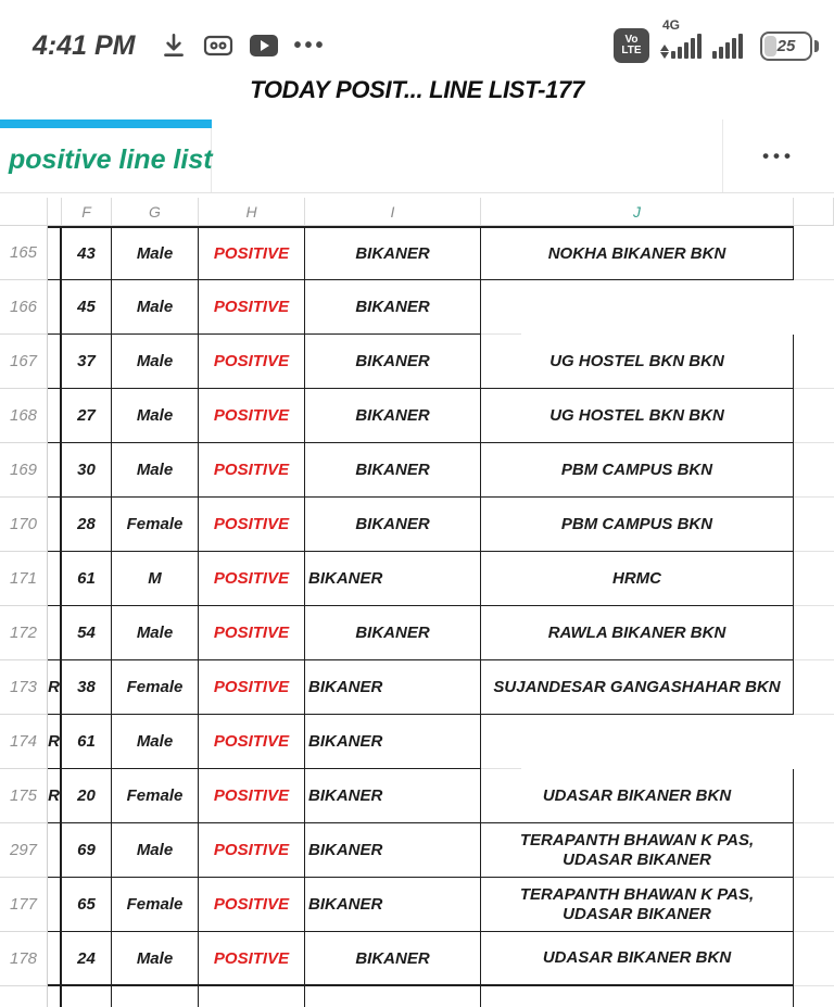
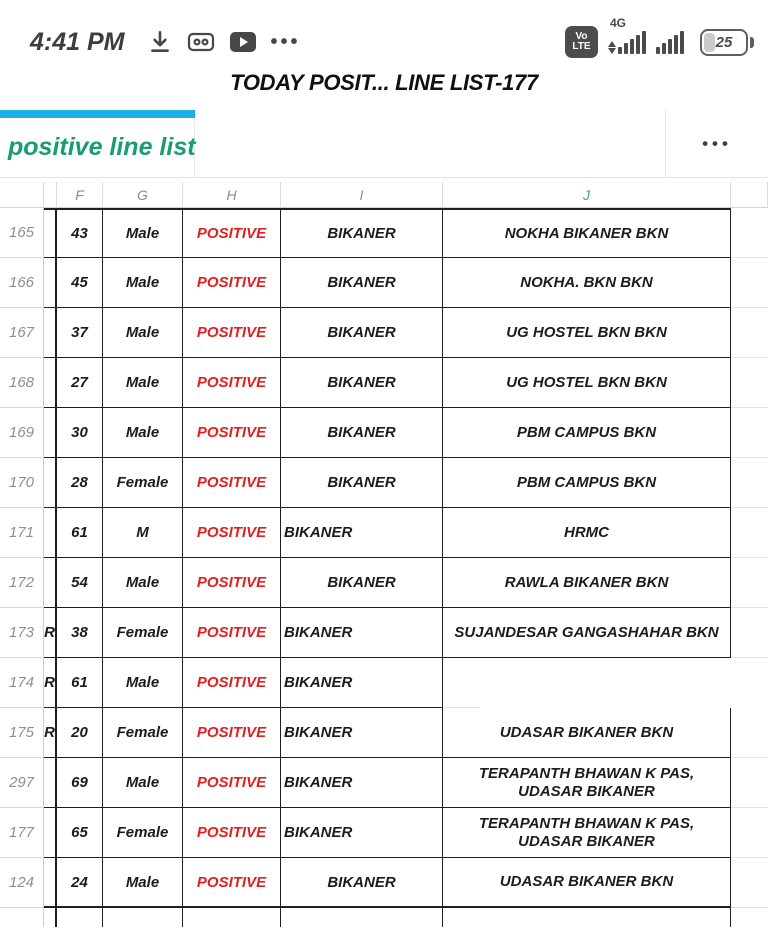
  4:41 PM
  •••
  Vo
  LTE
  4G
  25
  TODAY POSIT... LINE LIST-177
  positive line list
  •••
  F
  G
  H
  I
  J
  165
  43
  Male
  POSITIVE
  BIKANER
  NOKHA BIKANER BKN
  166
  45
  Male
  POSITIVE
  BIKANER
+ NOKHA. BKN BKN
  167
  37
  Male
  POSITIVE
  BIKANER
  UG HOSTEL BKN BKN
  168
  27
  Male
  POSITIVE
  BIKANER
  UG HOSTEL BKN BKN
  169
  30
  Male
  POSITIVE
  BIKANER
  PBM CAMPUS BKN
  170
  28
  Female
  POSITIVE
  BIKANER
  PBM CAMPUS BKN
  171
  61
  M
  POSITIVE
  BIKANER
  HRMC
  172
  54
  Male
  POSITIVE
  BIKANER
  RAWLA BIKANER BKN
  173
  R
  38
  Female
  POSITIVE
  BIKANER
  SUJANDESAR GANGASHAHAR BKN
  174
  R
  61
  Male
  POSITIVE
  BIKANER
  175
  R
  20
  Female
  POSITIVE
  BIKANER
  UDASAR BIKANER BKN
  297
  69
  Male
  POSITIVE
  BIKANER
  TERAPANTH BHAWAN K PAS, UDASAR BIKANER
  177
  65
  Female
  POSITIVE
  BIKANER
  TERAPANTH BHAWAN K PAS, UDASAR BIKANER
- 178
+ 124
  24
  Male
  POSITIVE
  BIKANER
  UDASAR BIKANER BKN
